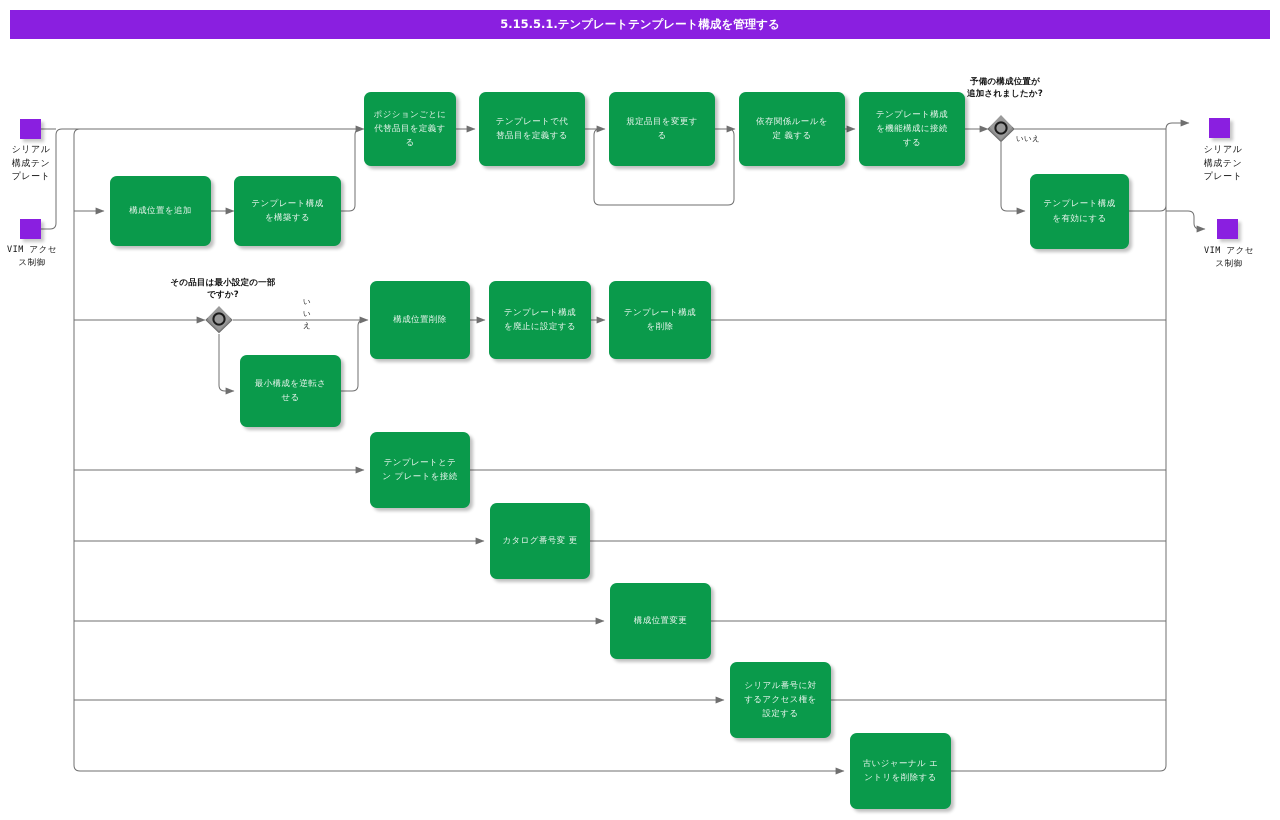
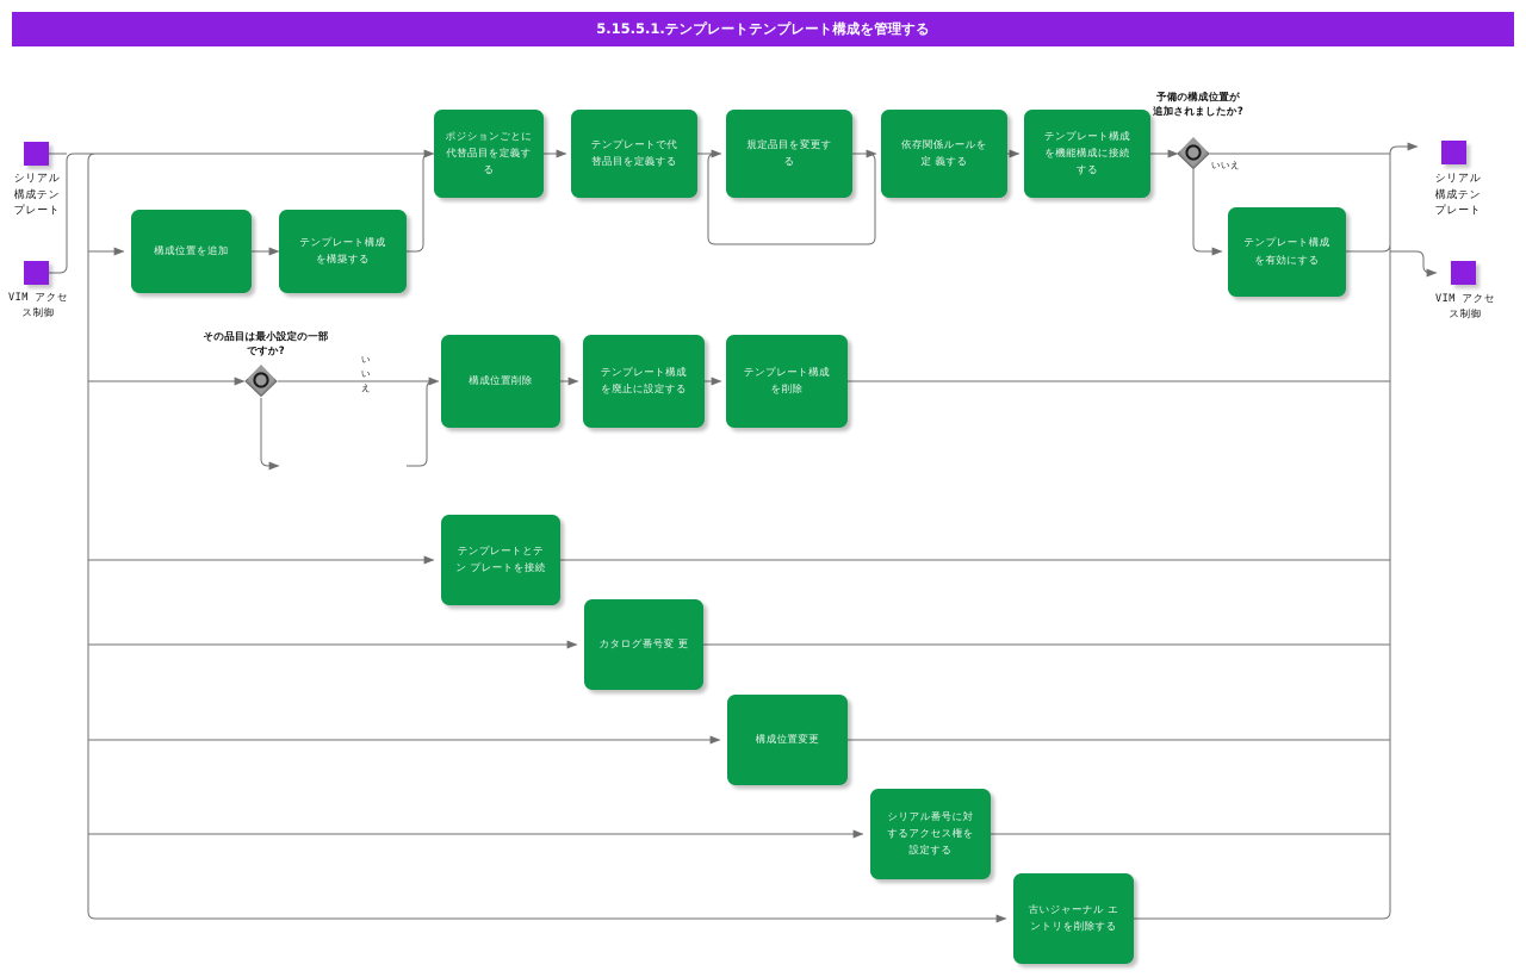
  5.15.5.1.テンプレートテンプレート構成を管理する
  シリアル
  構成テン
  プレート
  VIM アクセ
  ス制御
  シリアル
  構成テン
  プレート
  VIM アクセ
  ス制御
  予備の構成位置が
  追加されましたか?
  いいえ
  その品目は最小設定の一部
  ですか?
  い
  い
  え
  構成位置を追加
  テンプレート構成
  を構築する
  ポジションごとに
  代替品目を定義す
  る
  テンプレートで代
  替品目を定義する
  規定品目を変更す
  る
  依存関係ルールを
  定 義する
  テンプレート構成
  を機能構成に接続
  する
  テンプレート構成
  を有効にする
  構成位置削除
  テンプレート構成
  を廃止に設定する
  テンプレート構成
  を削除
- 最小構成を逆転さ
- せる
  テンプレートとテ
  ン プレートを接続
  カタログ番号変 更
  構成位置変更
  シリアル番号に対
  するアクセス権を
  設定する
  古いジャーナル エ
  ントリを削除する
